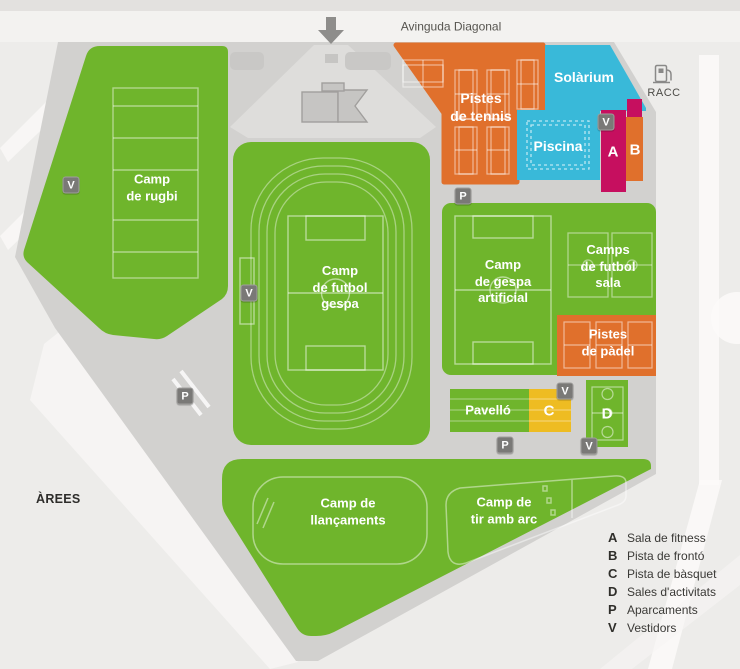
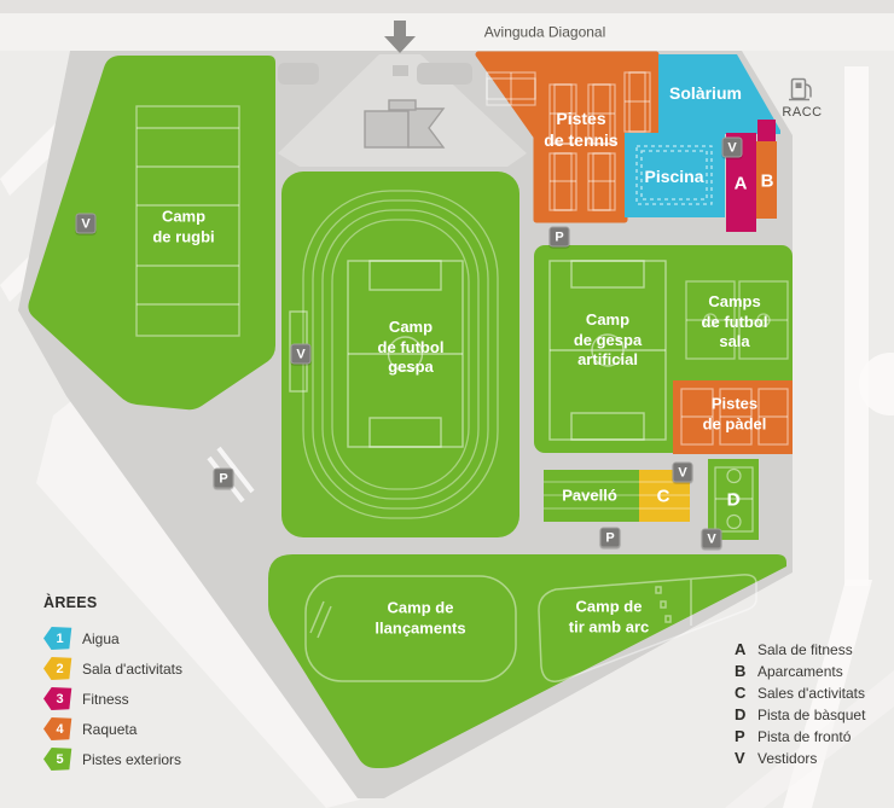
  Avinguda Diagonal
  RACC
  Camp
  de rugbi
  Camp
  de futbol
  gespa
  Pistes
  de tennis
  Solàrium
  Piscina
  Camp
  de gespa
  artificial
  Camps
  de futbol
  sala
  Pistes
  de pàdel
  Pavelló
  Camp de
  llançaments
  Camp de
  tir amb arc
  A
  B
  C
  D
  V
  V
  V
  V
  V
  P
  P
  P
  ÀREES
+ 1
+ Aigua
+ 2
+ Sala d'activitats
+ 3
+ Fitness
+ 4
+ Raqueta
+ 5
+ Pistes exteriors
  A
  Sala de fitness
  B
- Pista de frontó
+ Aparcaments
  C
- Pista de bàsquet
+ Sales d'activitats
  D
- Sales d'activitats
+ Pista de bàsquet
  P
- Aparcaments
+ Pista de frontó
  V
  Vestidors
